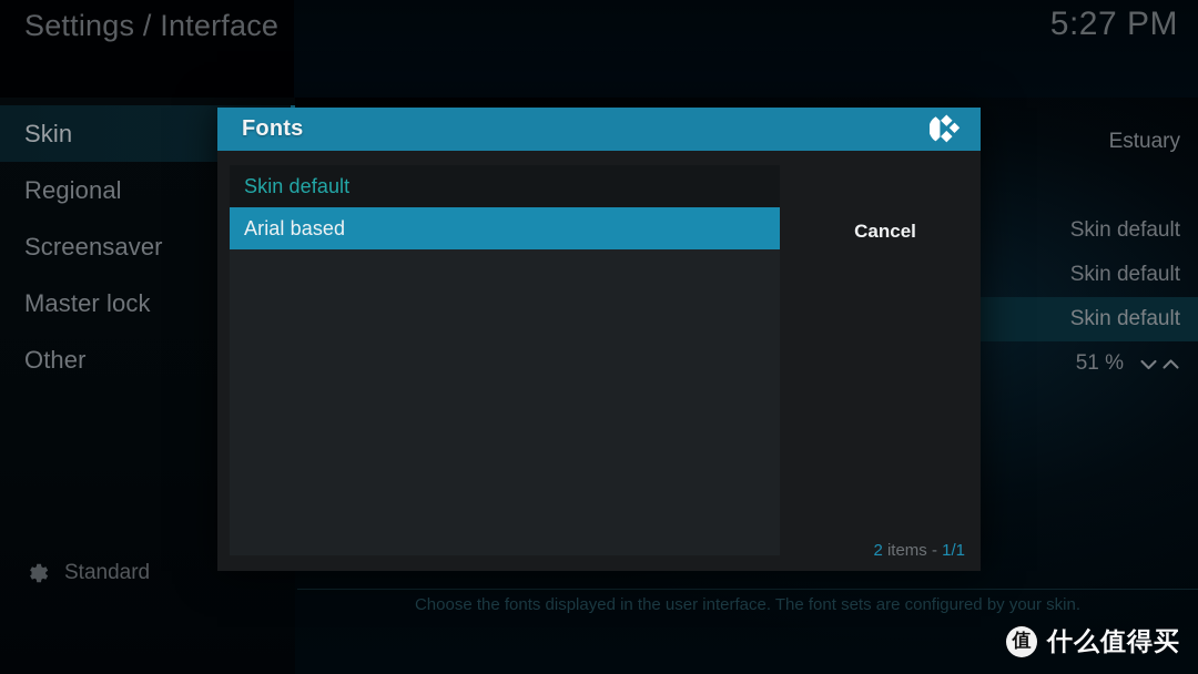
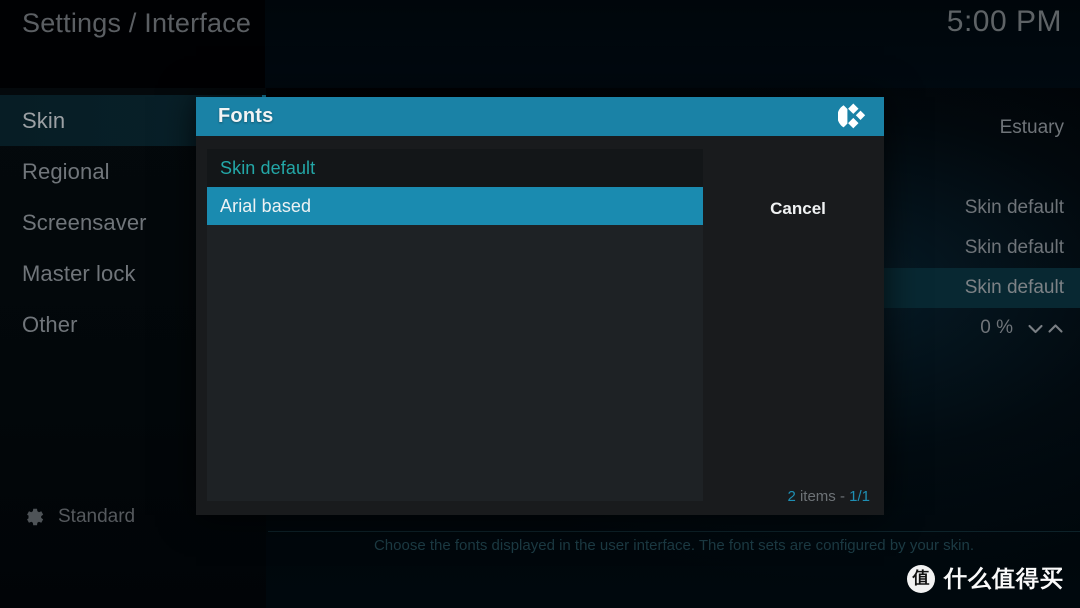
  Settings / Interface
- 5:27 PM
+ 5:00 PM
  Skin
  Regional
  Screensaver
  Master lock
  Other
  Standard
  Estuary
  Skin default
  Skin default
  Skin default
- 51 %
+ 0 %
  Choose the fonts displayed in the user interface. The font sets are configured by your skin.
  Fonts
  Skin default
  Arial based
  Cancel
  2 items - 1/1
  值
  什么值得买
